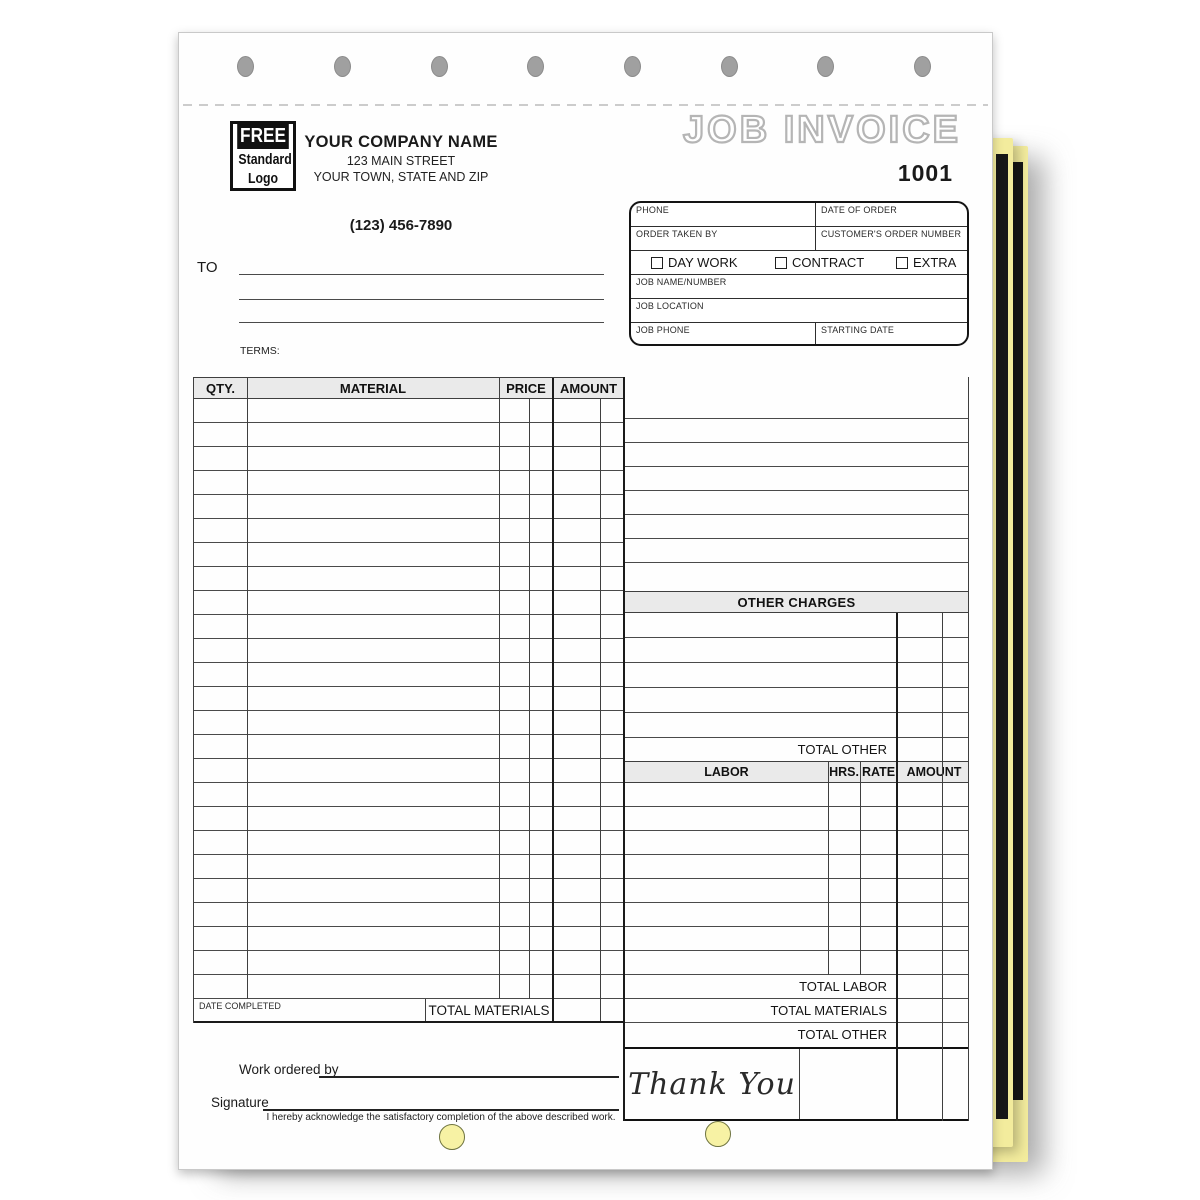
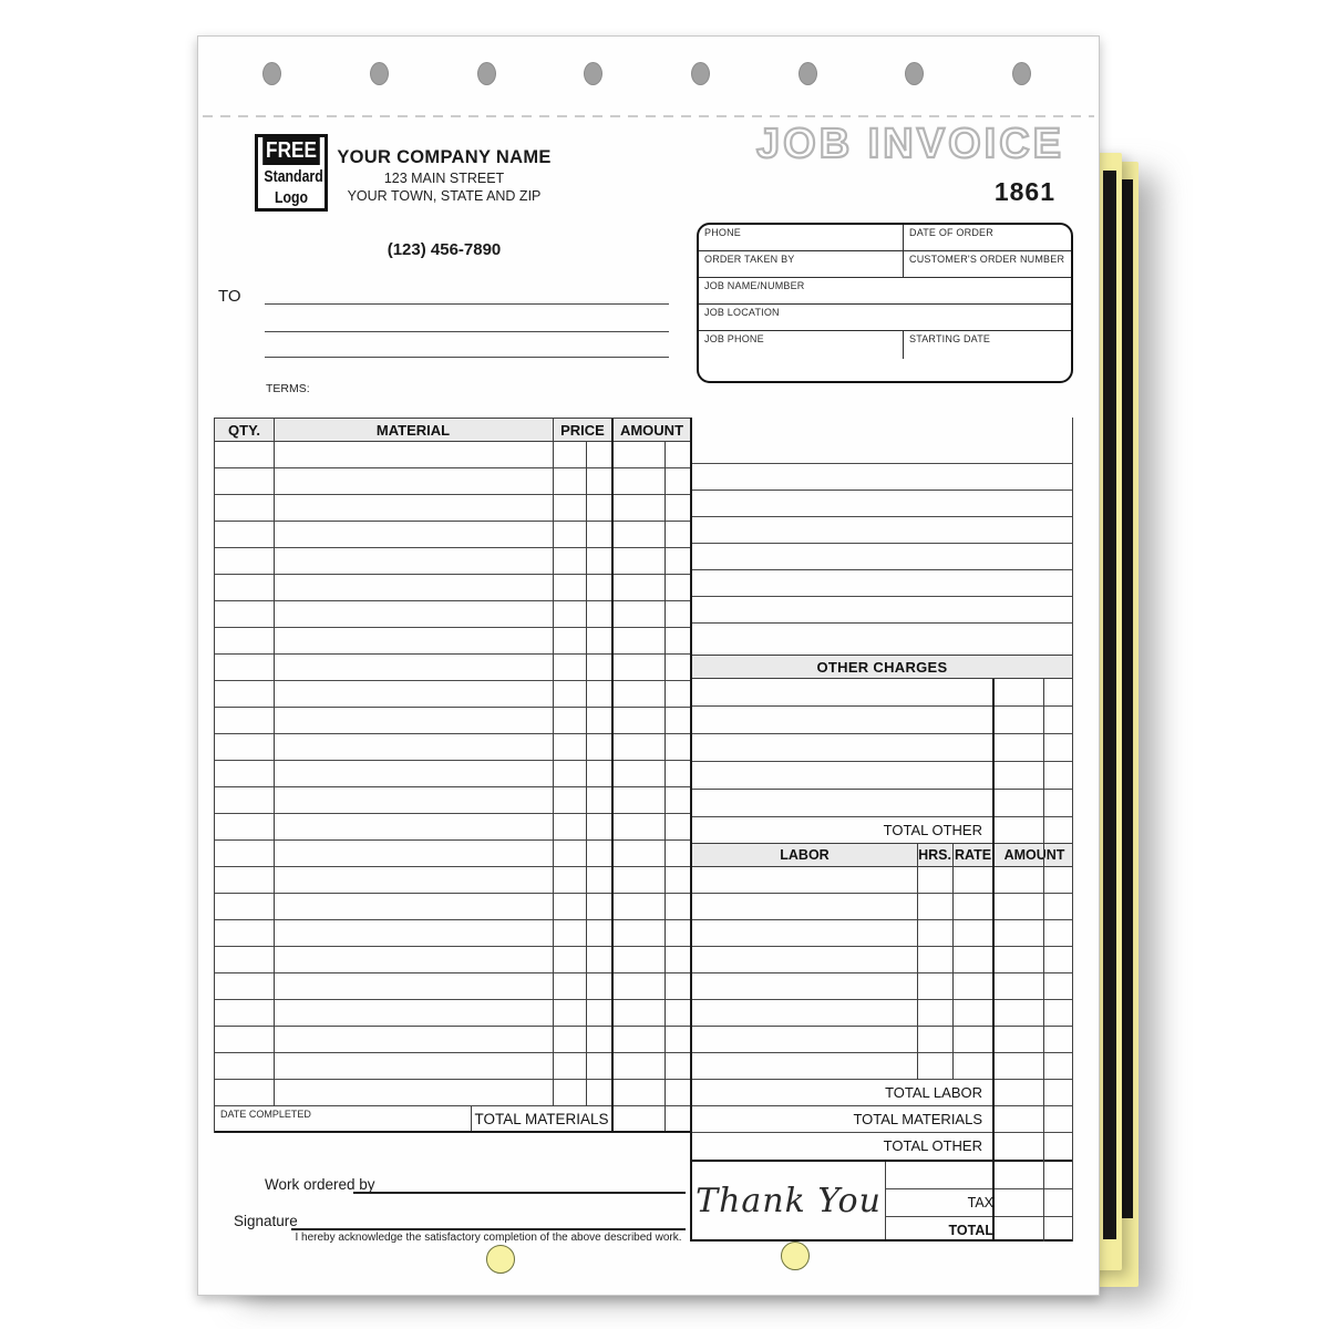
  FREE
  Standard
  Logo
  YOUR COMPANY NAME
  123 MAIN STREET
  YOUR TOWN, STATE AND ZIP
  (123) 456-7890
  JOB INVOICE
- 1001
+ 1861
  PHONE
  DATE OF ORDER
  ORDER TAKEN BY
  CUSTOMER'S ORDER NUMBER
- DAY WORK
- CONTRACT
- EXTRA
  JOB NAME/NUMBER
  JOB LOCATION
  JOB PHONE
  STARTING DATE
  TO
  TERMS:
  QTY.
  MATERIAL
  PRICE
  AMOUNT
  DATE COMPLETED
  TOTAL MATERIALS
  OTHER CHARGES
  TOTAL OTHER
  LABOR
  HRS.
  RATE
  AMOUNT
  TOTAL LABOR
  TOTAL MATERIALS
  TOTAL OTHER
  Thank You
+ TAX
+ TOTAL
  Work ordered by
  Signature
  I hereby acknowledge the satisfactory completion of the above described work.
